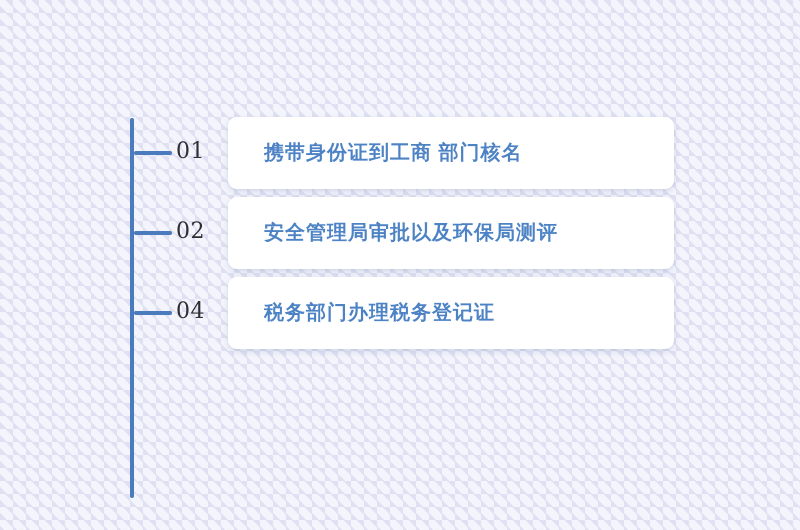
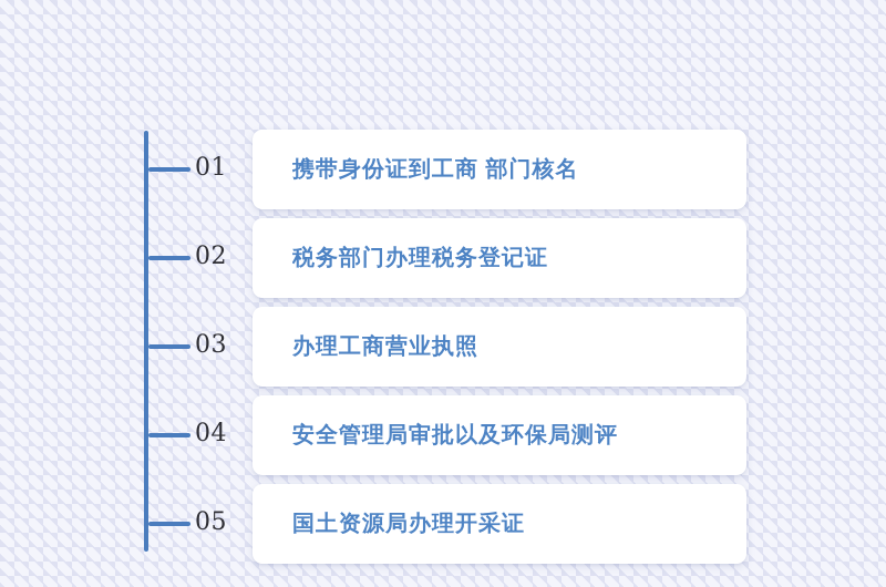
  01
  携带身份证到工商 部门核名
  02
- 安全管理局审批以及环保局测评
+ 税务部门办理税务登记证
+ 03
+ 办理工商营业执照
  04
- 税务部门办理税务登记证
+ 安全管理局审批以及环保局测评
+ 05
+ 国土资源局办理开采证
